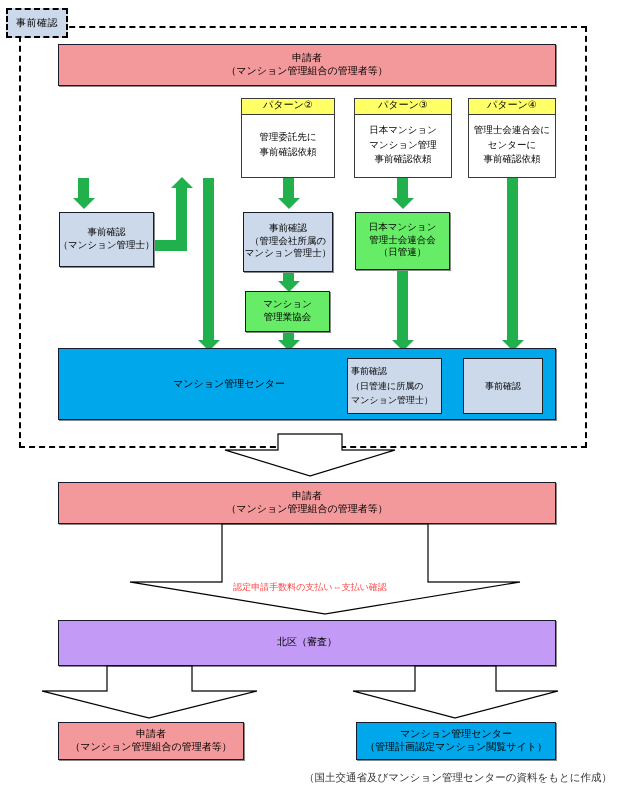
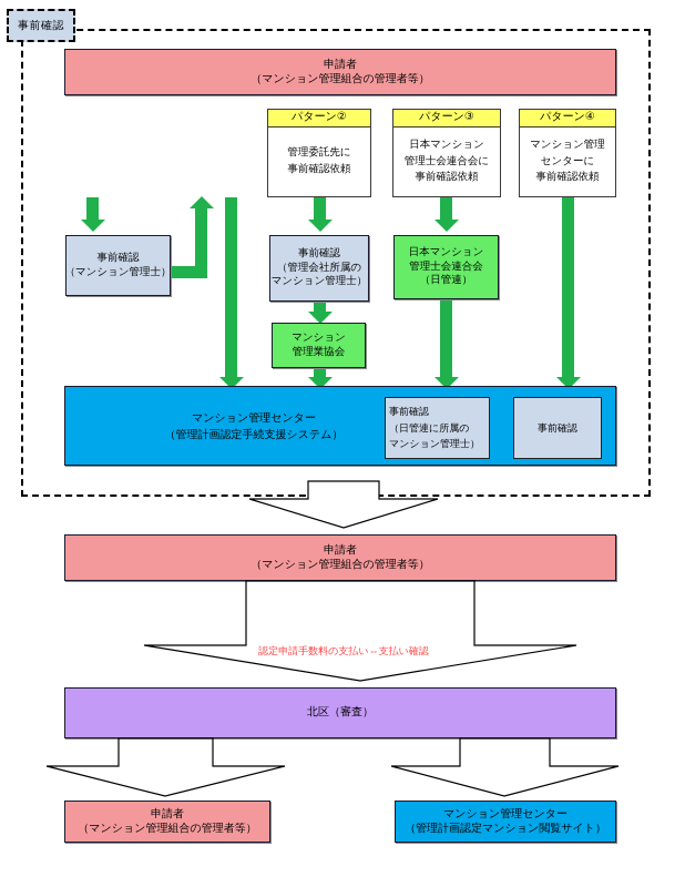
  事前確認
  申請者
  （マンション管理組合の管理者等）
  パターン②
  管理委託先に
  事前確認依頼
  パターン③
  日本マンション
- マンション管理
+ 管理士会連合会に
  事前確認依頼
  パターン④
- 管理士会連合会に
+ マンション管理
  センターに
  事前確認依頼
  事前確認
  （マンション管理士）
  事前確認
  （管理会社所属の
  マンション管理士）
  マンション
  管理業協会
  日本マンション
  管理士会連合会
  （日管連）
  マンション管理センター
+ （管理計画認定手続支援システム）
  事前確認
  （日管連に所属の
  マンション管理士）
  事前確認
  申請者
  （マンション管理組合の管理者等）
  認定申請手数料の支払い⇔支払い確認
  北区（審査）
  申請者
  （マンション管理組合の管理者等）
  マンション管理センター
  （管理計画認定マンション閲覧サイト）
- （国土交通省及びマンション管理センターの資料をもとに作成）
